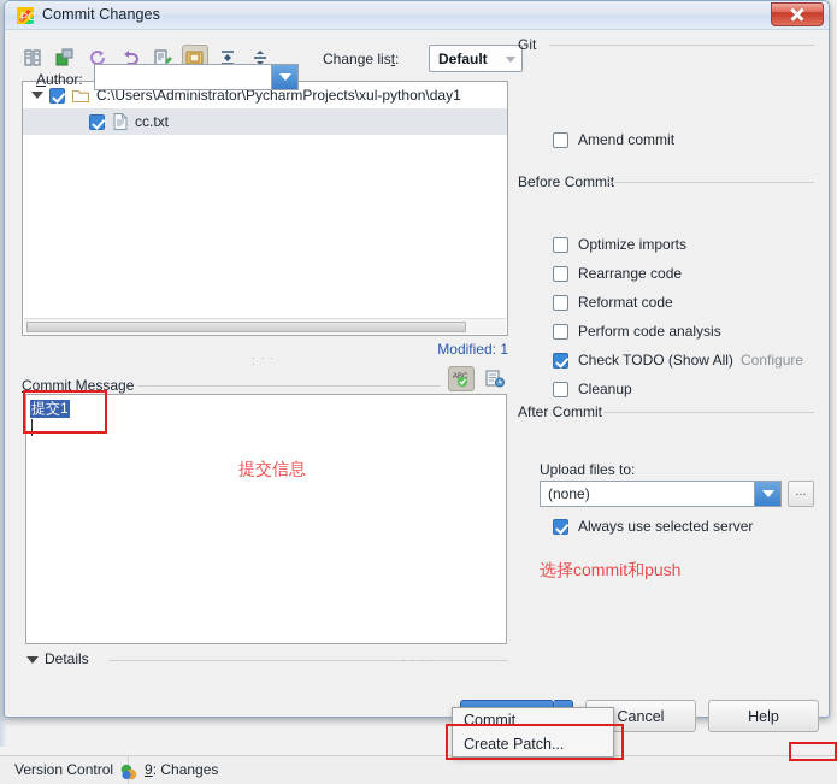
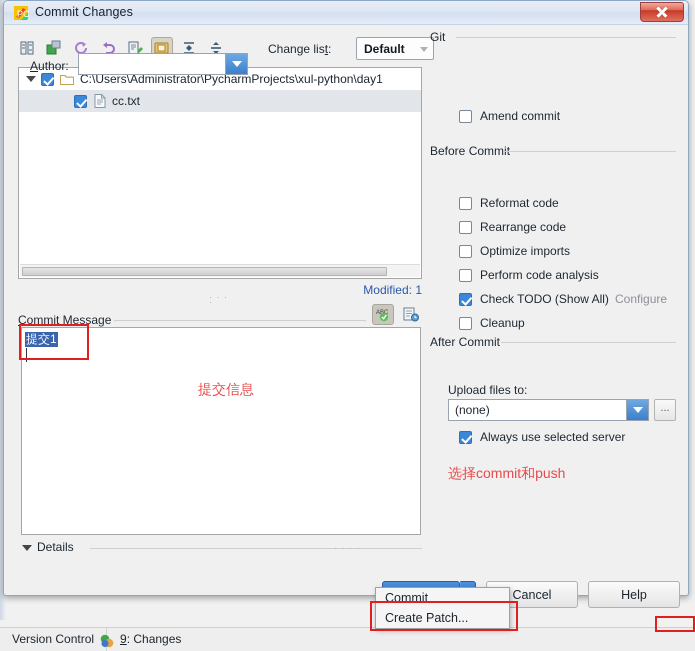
  PC
  Commit Changes
  Change list:
  Default
  Git
  C:\Users\Administrator\PycharmProjects\xul-python\day1
  cc.txt
  Modified: 1
  · · · ·
  Commit Message
  提交1
  提交信息
  Details
  · · · ·
  Author:
  Amend commit
  Before Comm
- Optimize imports
+ Reformat code
  Rearrange code
- Reformat code
+ Optimize imports
  Perform code analysis
  Check TODO (Show All)
  Configure
  Cleanup
  After Commit
  Upload files to:
  (none)
  ...
  Always use selected server
  选择commit和push
  Cancel
  Help
  Commit
  Create Patch...
  Version Control
  9: Changes
